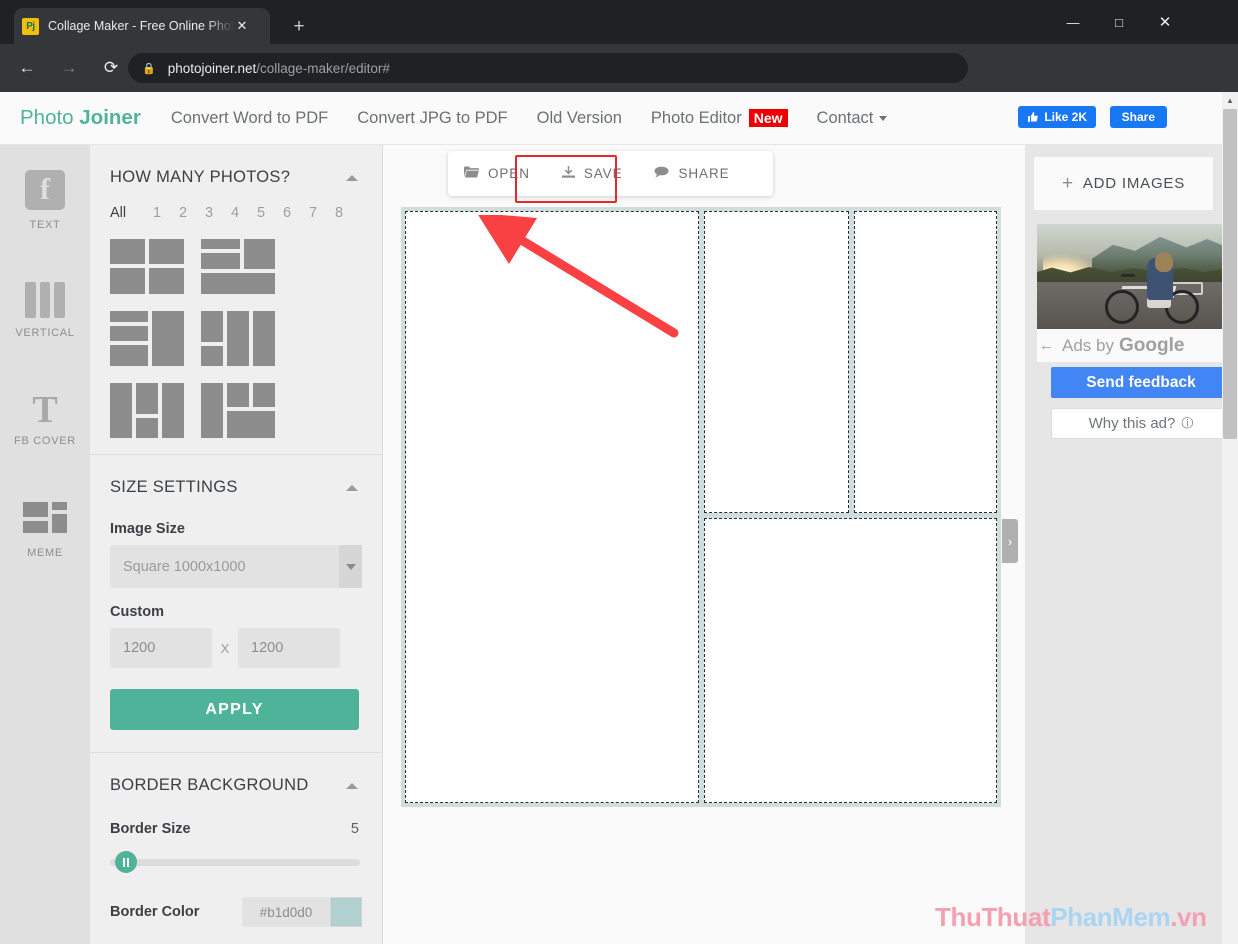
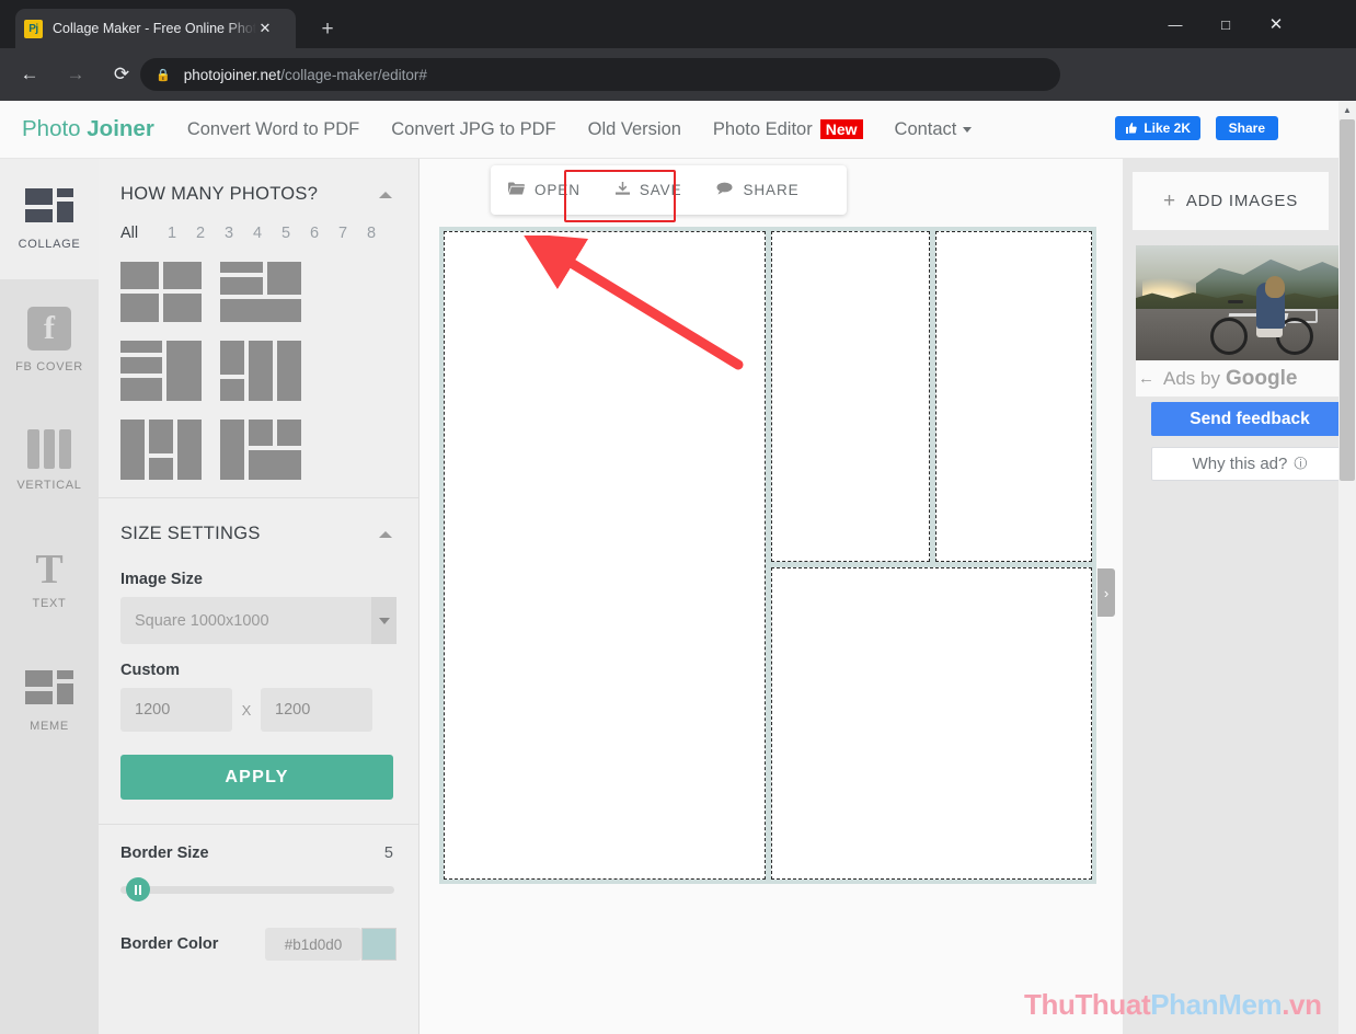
  Pj
  Collage Maker - Free Online Phot
  ✕
  +
  —
  □
  ✕
  ←
  →
  ⟳
  🔒
  photojoiner.net/collage-maker/editor#
  Photo Joiner
  Convert Word to PDF
  Convert JPG to PDF
  Old Version
  Photo Editor
  New
  Contact
  Like 2K
  Share
+ COLLAGE
  f
- TEXT
+ FB COVER
  VERTICAL
  T
- FB COVER
+ TEXT
  MEME
  HOW MANY PHOTOS?
  All
  1
  2
  3
  4
  5
  6
  7
  8
  SIZE SETTINGS
  Image Size
  Square 1000x1000
  Custom
  1200
  X
  1200
  APPLY
- BORDER BACKGROUND
  Border Size
  5
  Border Color
  #b1d0d0
  OPEN
  SAVE
  SHARE
  ›
  +
  ADD IMAGES
  ←
  Ads by
  Google
  Send feedback
  Why this ad?
  ⓘ
  ▲
  ThuThuatPhanMem.vn
